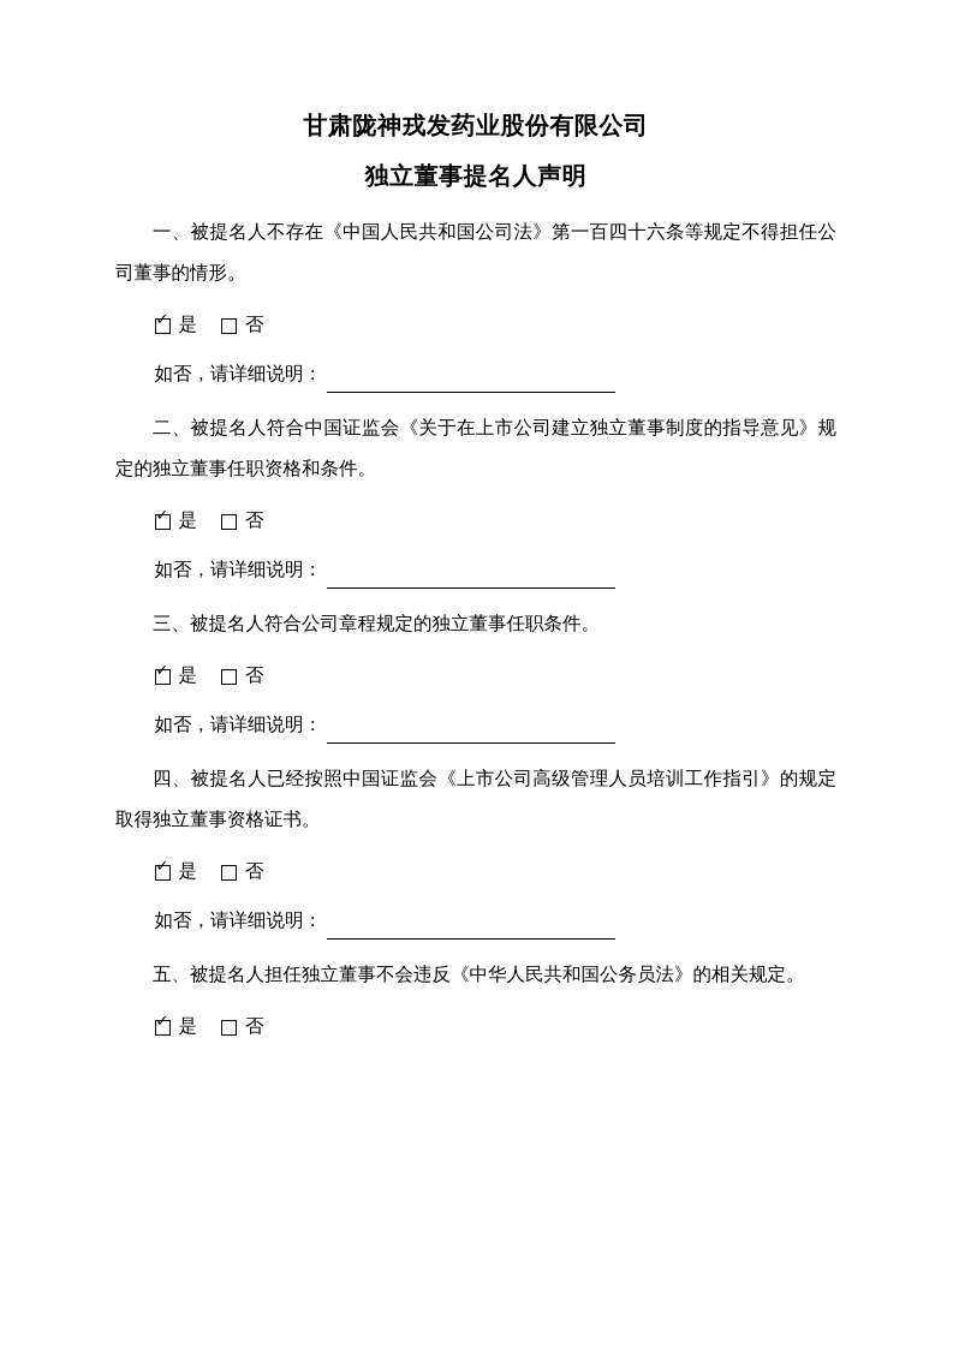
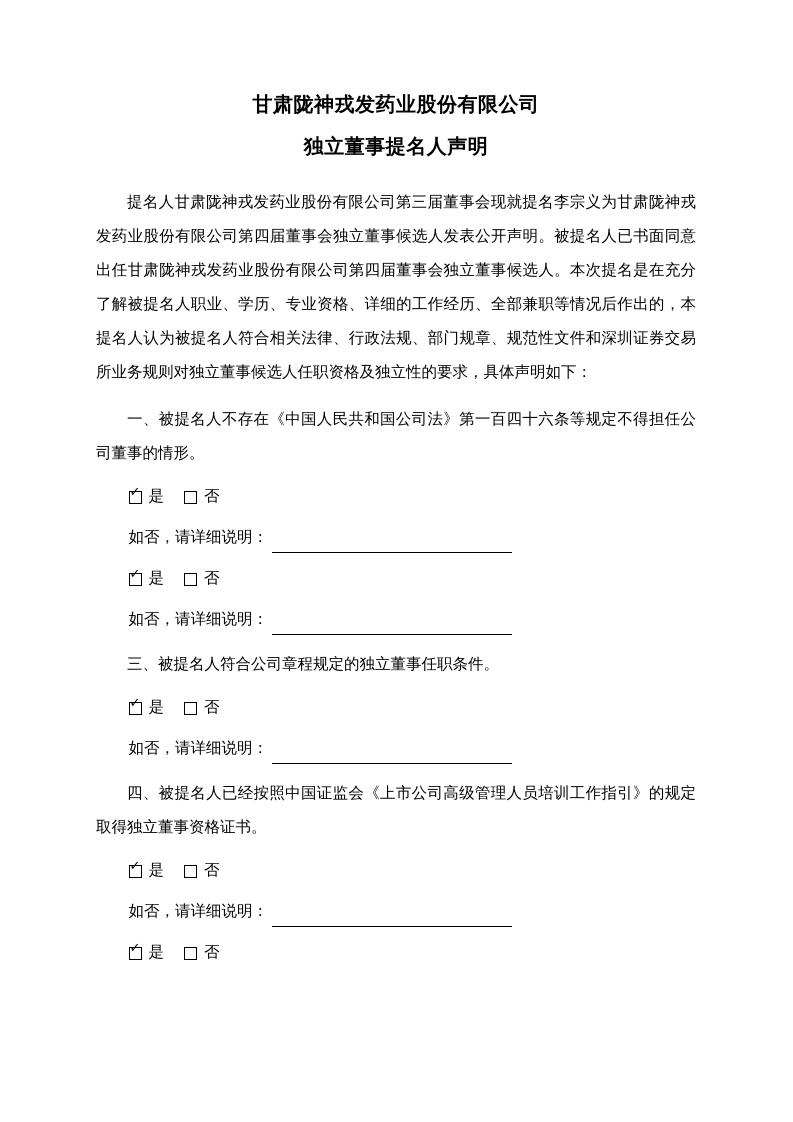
  甘肃陇神戎发药业股份有限公司
  独立董事提名人声明
+ 提名人甘肃陇神戎发药业股份有限公司第三届董事会现就提名李宗义为甘肃陇神戎发药业股份有限公司第四届董事会独立董事候选人发表公开声明。被提名人已书面同意出任甘肃陇神戎发药业股份有限公司第四届董事会独立董事候选人。本次提名是在充分了解被提名人职业、学历、专业资格、详细的工作经历、全部兼职等情况后作出的，本提名人认为被提名人符合相关法律、行政法规、部门规章、规范性文件和深圳证券交易所业务规则对独立董事候选人任职资格及独立性的要求，具体声明如下：
  一、被提名人不存在《中国人民共和国公司法》第一百四十六条等规定不得担任公司董事的情形。
  是
  否
  如否，请详细说明：
- 二、被提名人符合中国证监会《关于在上市公司建立独立董事制度的指导意见》规定的独立董事任职资格和条件。
  是
  否
  如否，请详细说明：
  三、被提名人符合公司章程规定的独立董事任职条件。
  是
  否
  如否，请详细说明：
  四、被提名人已经按照中国证监会《上市公司高级管理人员培训工作指引》的规定取得独立董事资格证书。
  是
  否
  如否，请详细说明：
- 五、被提名人担任独立董事不会违反《中华人民共和国公务员法》的相关规定。
  是
  否
